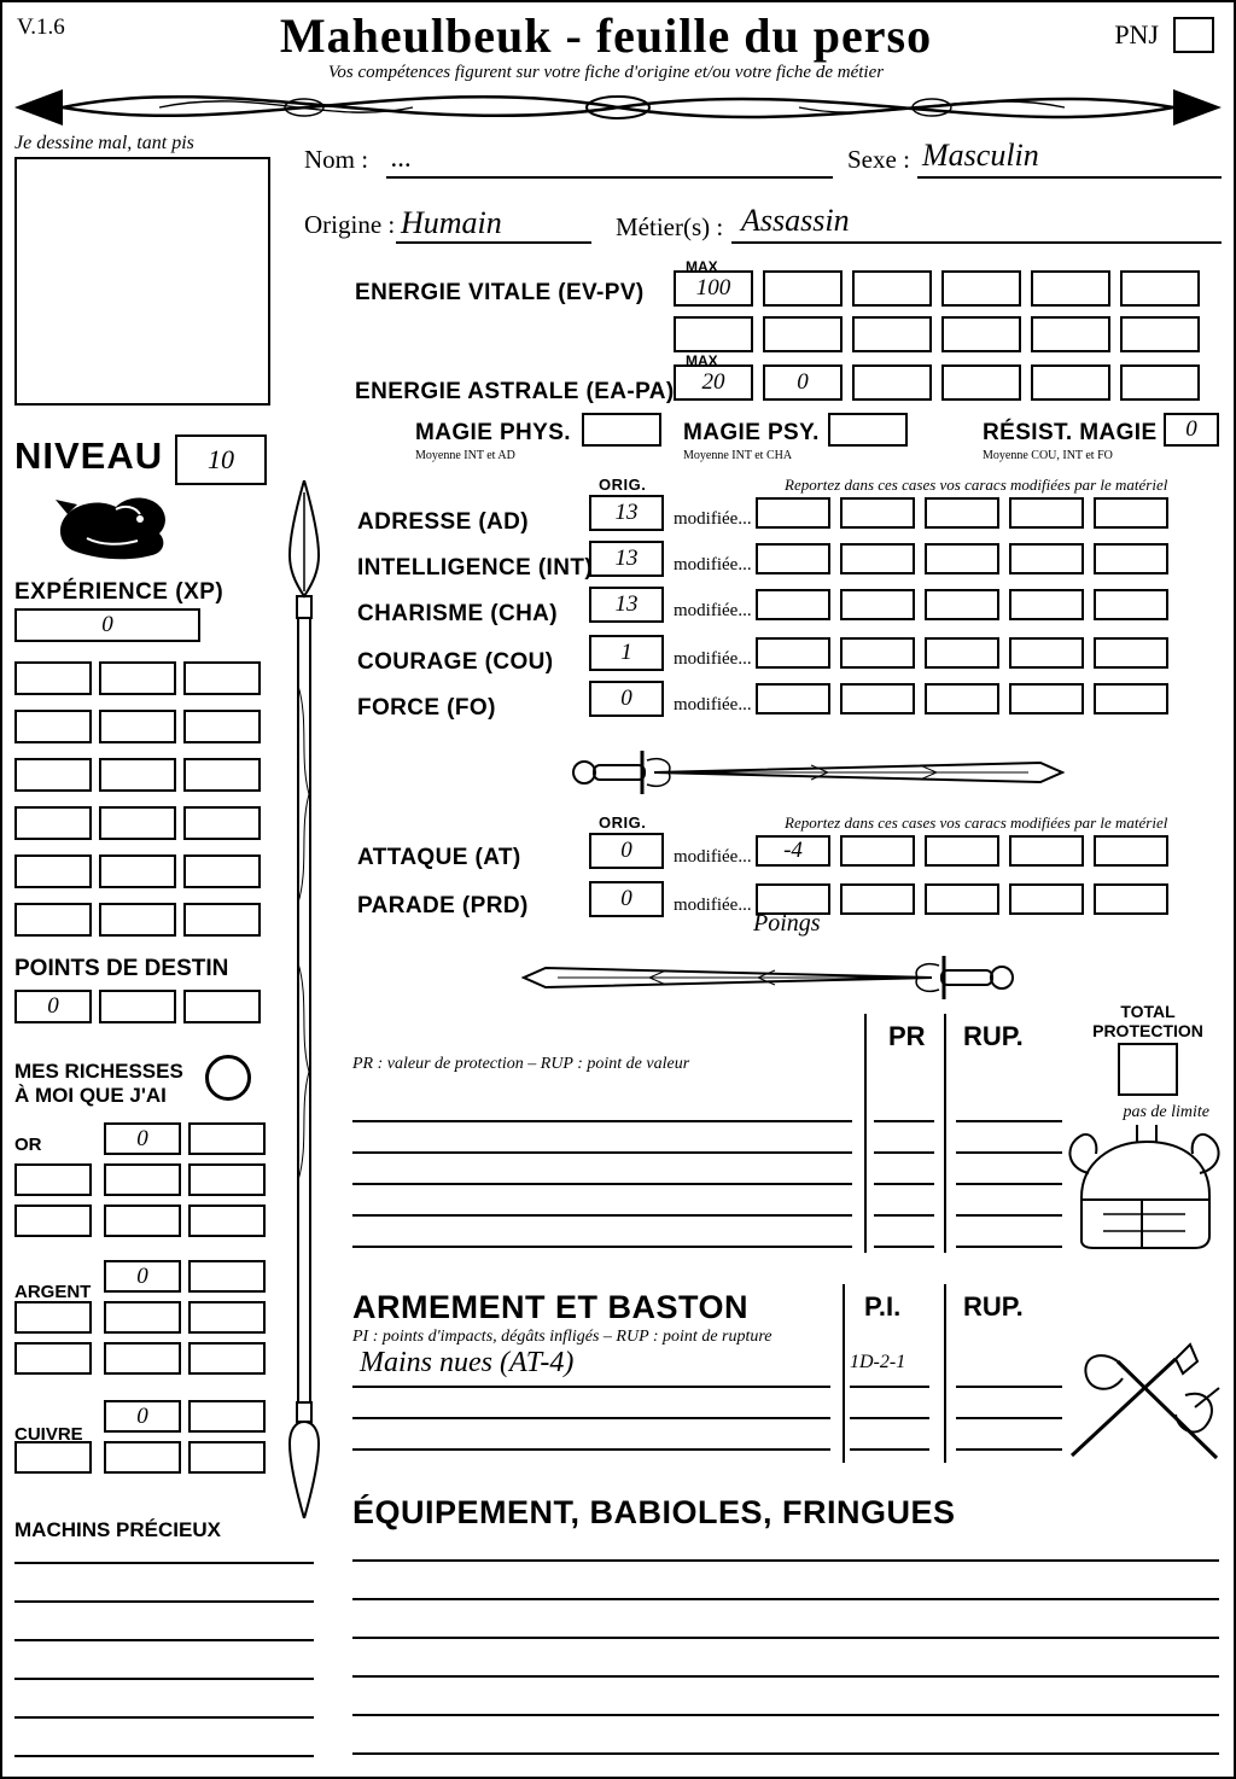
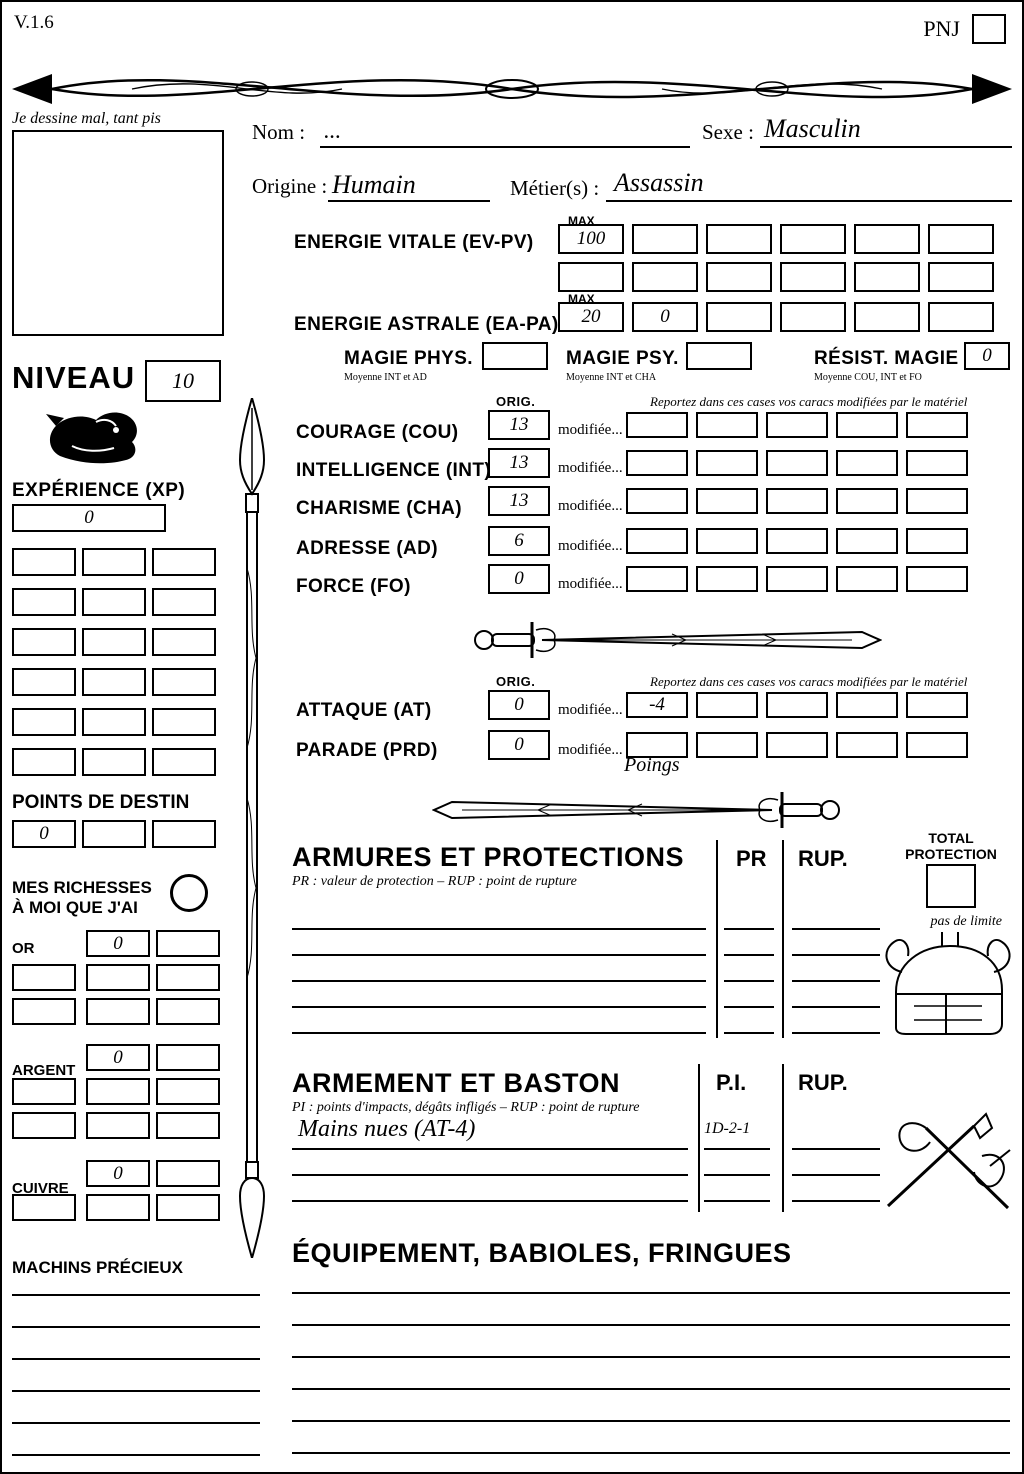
  V.1.6
- Maheulbeuk - feuille du perso
- Vos compétences figurent sur votre fiche d'origine et/ou votre fiche de métier
  PNJ
  Je dessine mal, tant pis
  Nom :
  ...
  Sexe :
  Masculin
  Origine :
  Humain
  Métier(s) :
  Assassin
  MAX
  ENERGIE VITALE (EV-PV)
  100
  MAX
  ENERGIE ASTRALE (EA-PA)
  20
  0
  MAGIE PHYS.
  Moyenne INT et AD
  MAGIE PSY.
  Moyenne INT et CHA
  RÉSIST. MAGIE
  Moyenne COU, INT et FO
  0
  ORIG.
  Reportez dans ces cases vos caracs modifiées par le matériel
- ADRESSE (AD)
+ COURAGE (COU)
  13
  modifiée...
  INTELLIGENCE (INT)
  13
  modifiée...
  CHARISME (CHA)
  13
  modifiée...
- COURAGE (COU)
+ ADRESSE (AD)
- 1
+ 6
  modifiée...
  FORCE (FO)
  0
  modifiée...
  ORIG.
  Reportez dans ces cases vos caracs modifiées par le matériel
  ATTAQUE (AT)
  0
  modifiée...
  -4
  PARADE (PRD)
  0
  modifiée...
  Poings
+ ARMURES ET PROTECTIONS
- PR : valeur de protection – RUP : point de valeur
+ PR : valeur de protection – RUP : point de rupture
  PR
  RUP.
  TOTAL PROTECTION
  pas de limite
  ARMEMENT ET BASTON
  PI : points d'impacts, dégâts infligés – RUP : point de rupture
  P.I.
  RUP.
  Mains nues (AT-4)
  1D-2-1
  ÉQUIPEMENT, BABIOLES, FRINGUES
  NIVEAU
  10
  EXPÉRIENCE (XP)
  0
  POINTS DE DESTIN
  0
  MES RICHESSES
  À MOI QUE J'AI
  OR
  0
  ARGENT
  0
  CUIVRE
  0
  MACHINS PRÉCIEUX
